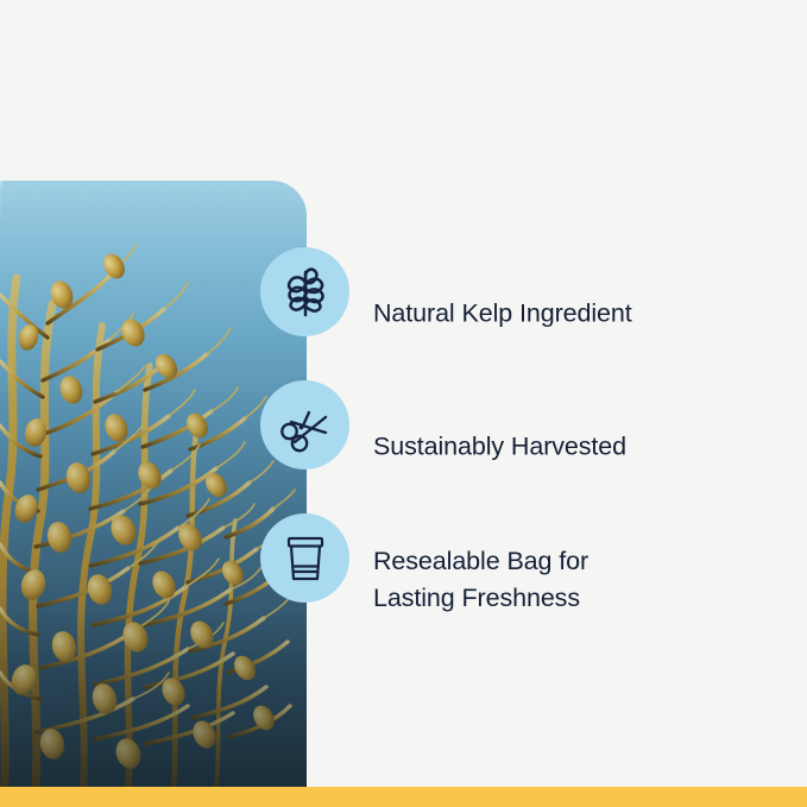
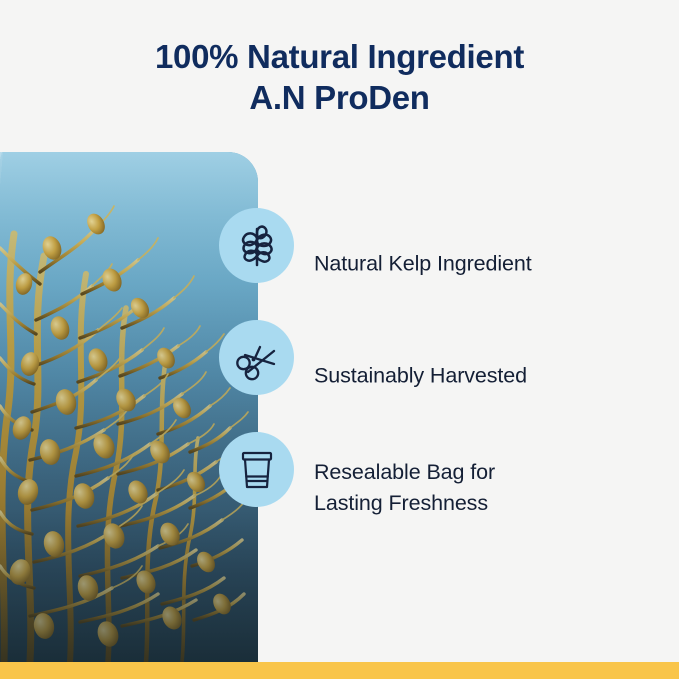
+ 100% Natural Ingredient
+ A.N ProDen
  Natural Kelp Ingredient
  Sustainably Harvested
  Resealable Bag for
  Lasting Freshness
